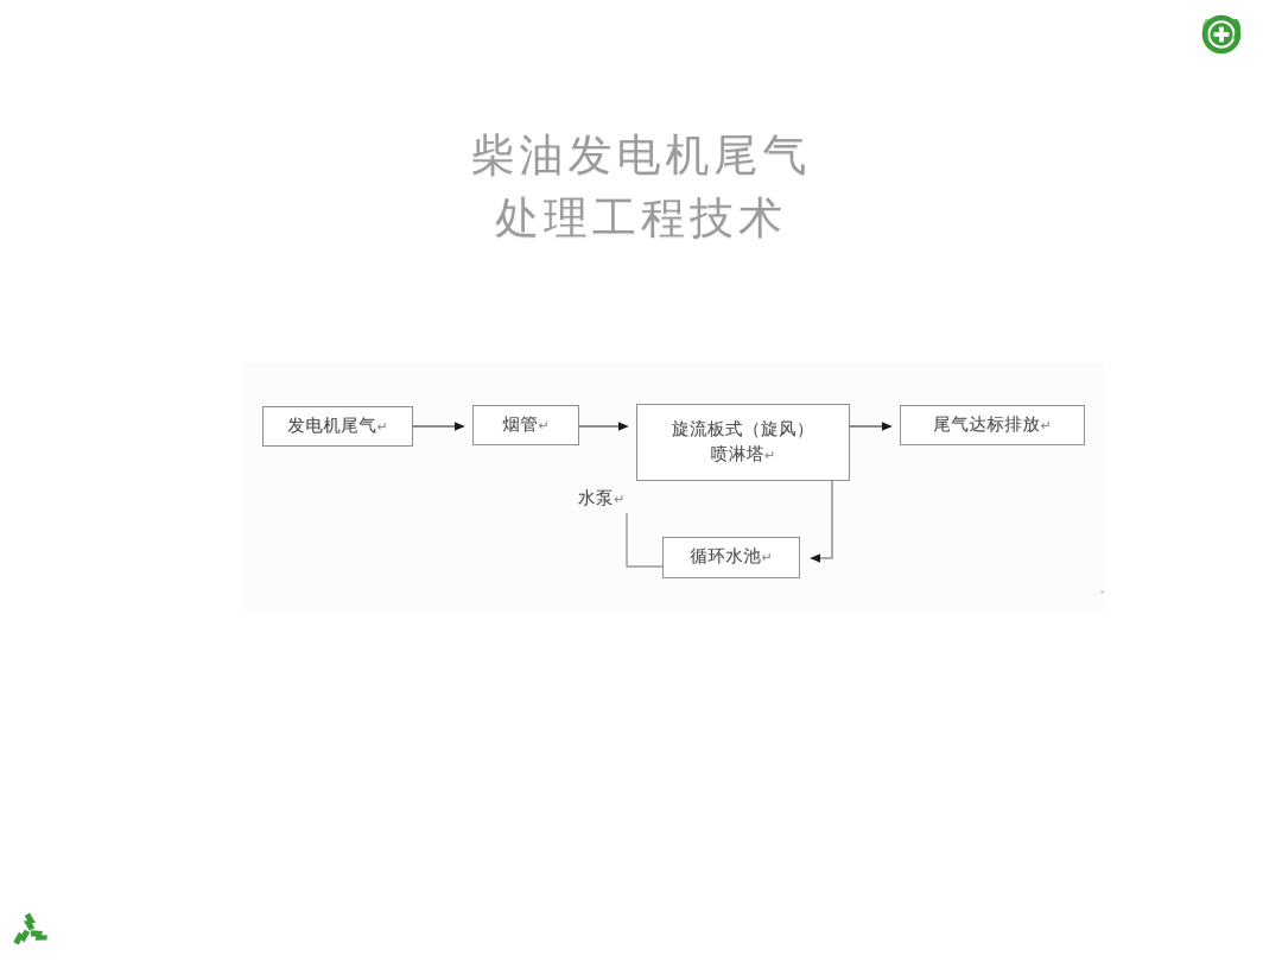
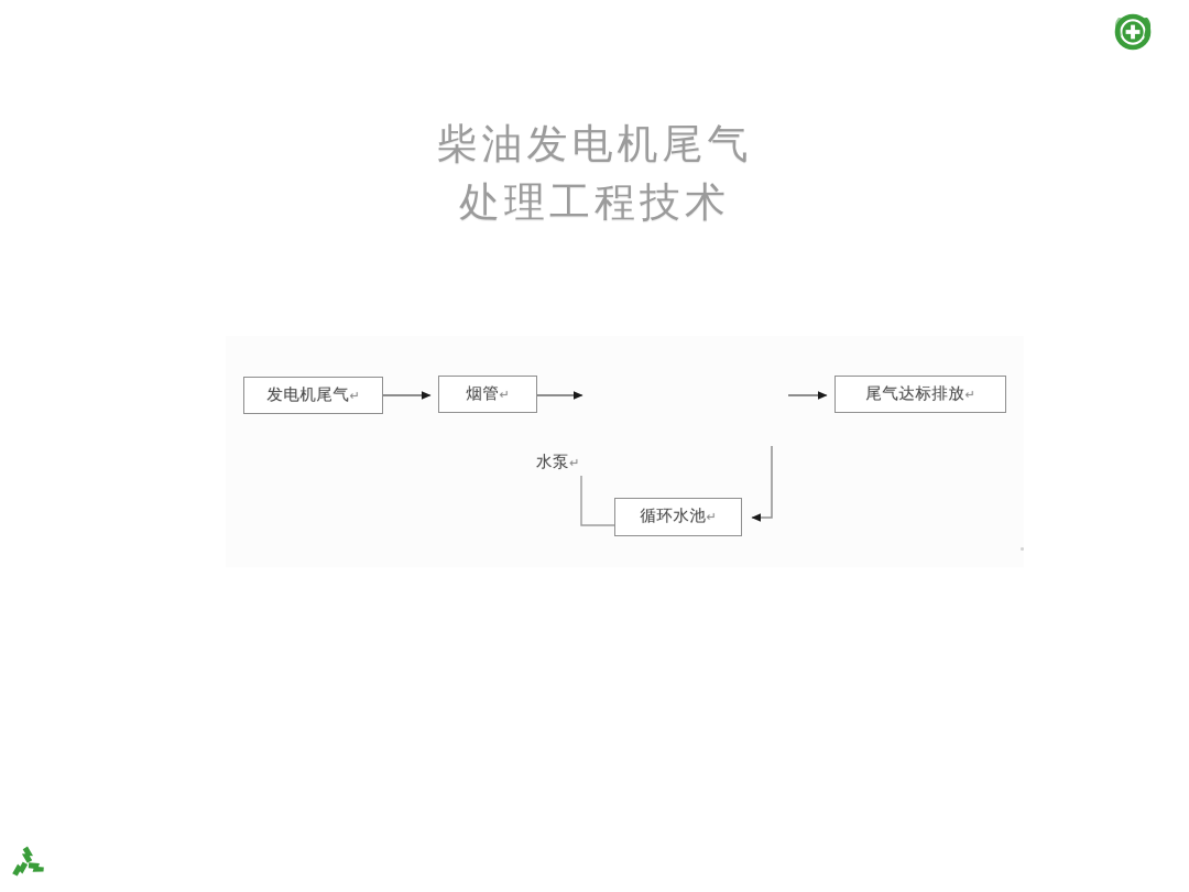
  柴油发电机尾气
  处理工程技术
  发电机尾气
  ↵
  烟管
  ↵
- 旋流板式（旋风）
- 喷淋塔↵
  尾气达标排放
  ↵
  循环水池
  ↵
  水泵↵
